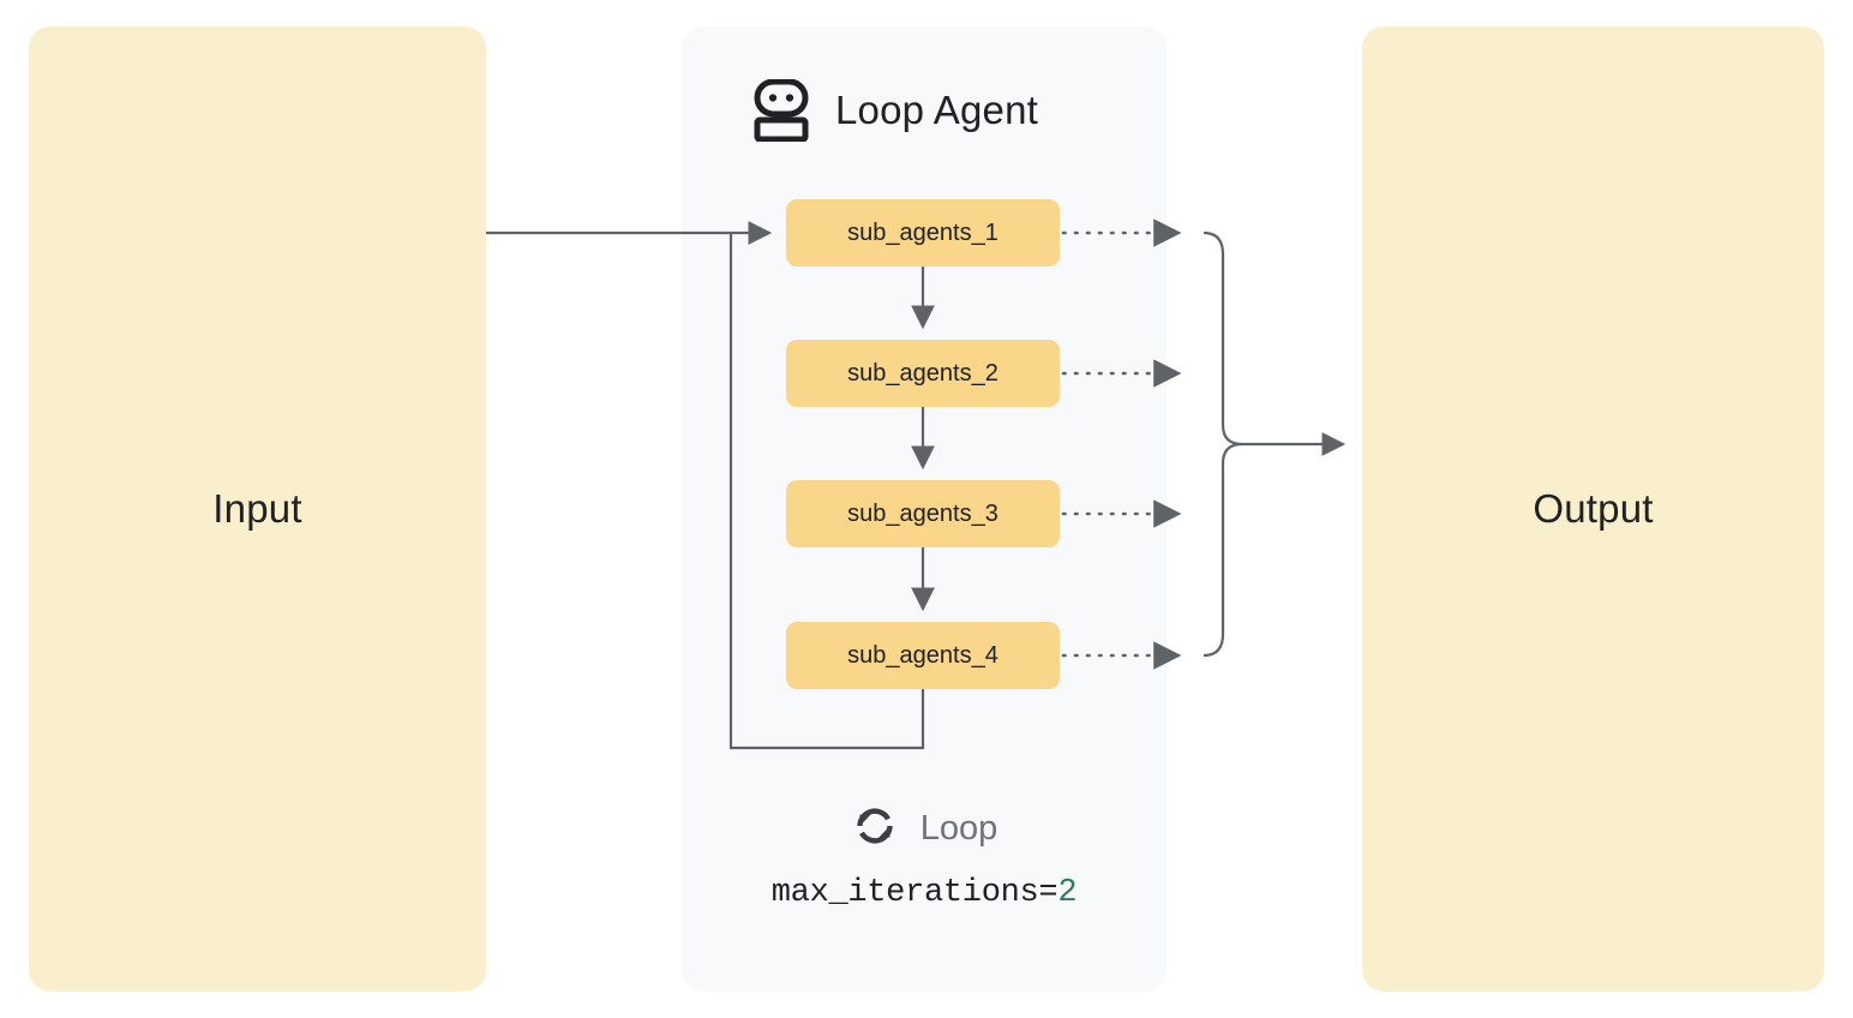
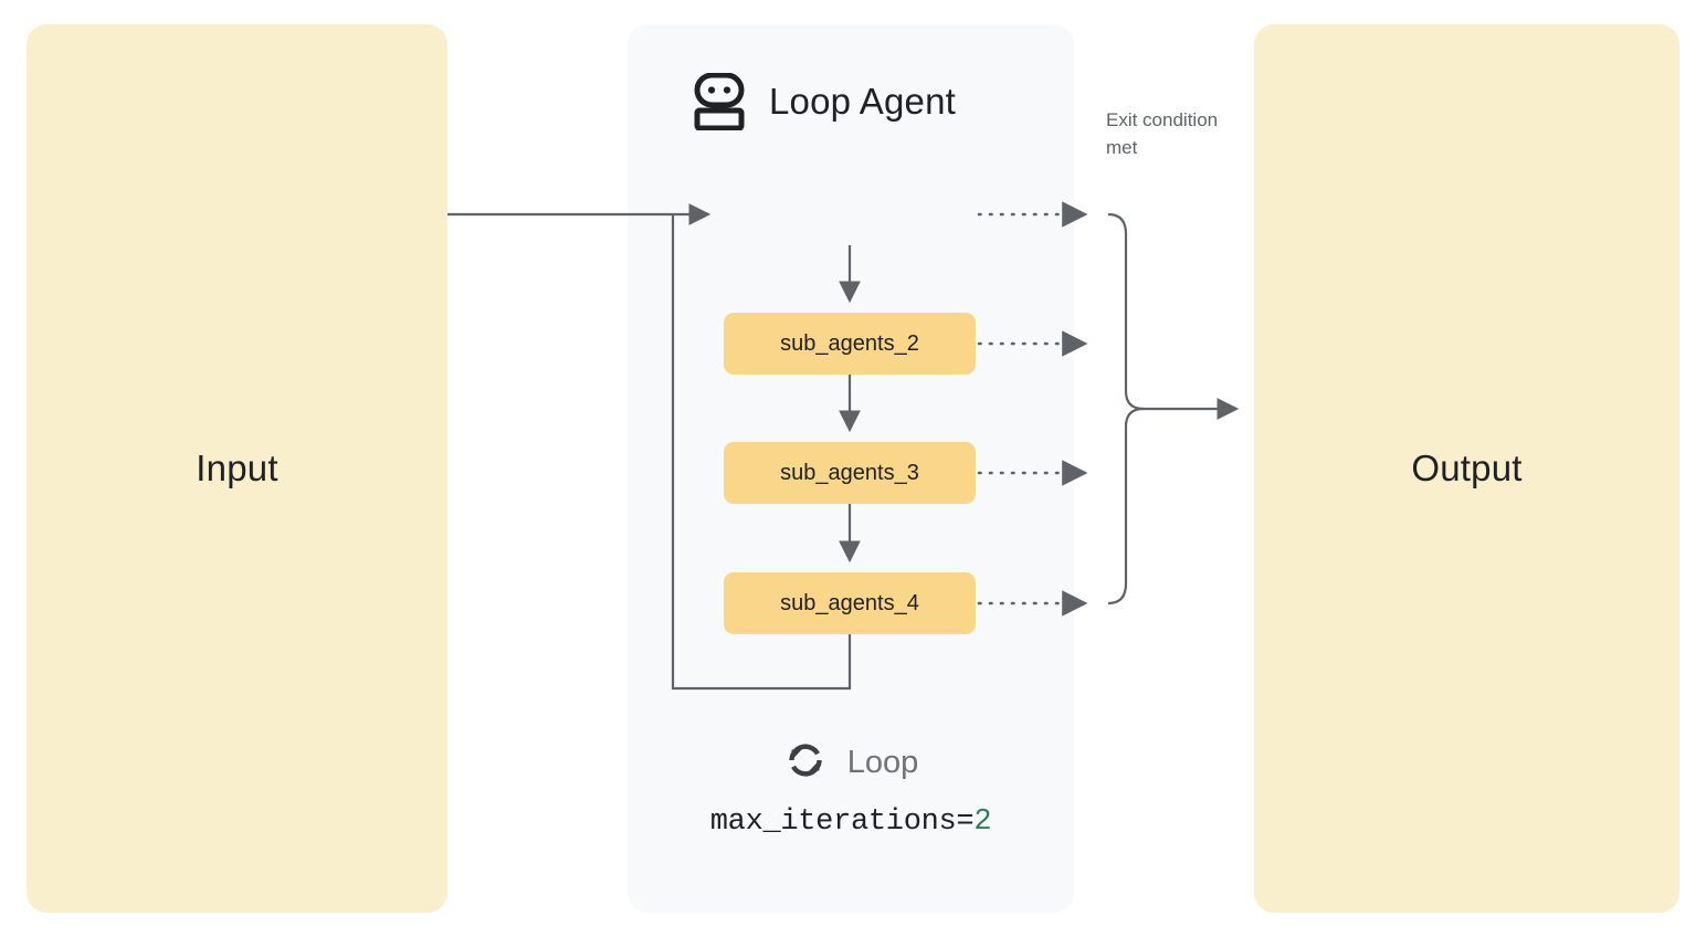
  Input
  Output
  Loop Agent
- sub_agents_1
  sub_agents_2
  sub_agents_3
  sub_agents_4
+ Exit condition met
  Loop
  max_iterations=2
